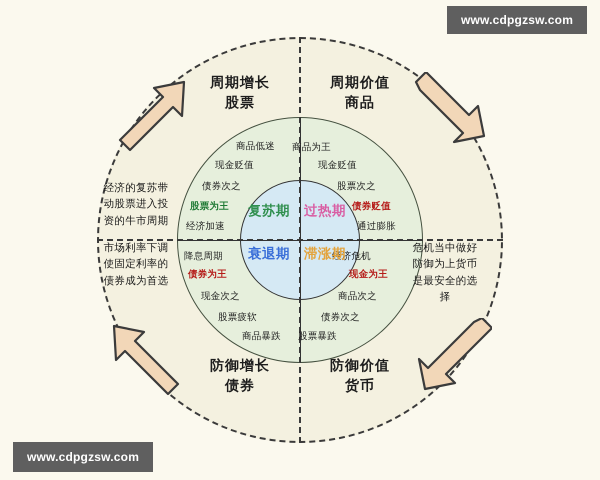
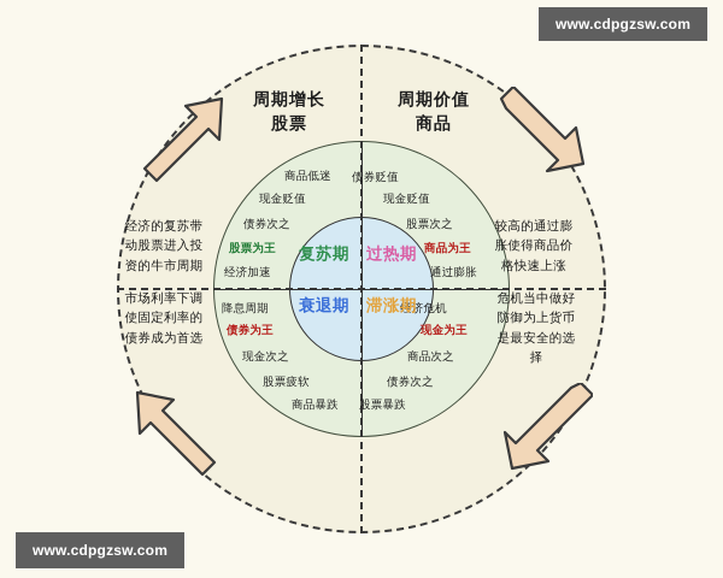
  周期增长
  股票
  周期价值
  商品
- 防御增长
- 债券
- 防御价值
- 货币
  经济的复苏带
  动股票进入投
  资的牛市周期
  市场利率下调
  使固定利率的
  债券成为首选
+ 较高的通过膨
+ 胀使得商品价
+ 格快速上涨
  危机当中做好
  防御为上货币
  是最安全的选
  择
  商品低迷
  现金贬值
  债券次之
  股票为王
  经济加速
- 商品为王
+ 债券贬值
  现金贬值
  股票次之
- 债券贬值
+ 商品为王
  通过膨胀
  降息周期
  债券为王
  现金次之
  股票疲软
  商品暴跌
  经济危机
  现金为王
  商品次之
  债券次之
  股票暴跌
  复苏期
  过热期
  衰退期
  滞涨期
  www.cdpgzsw.com
  www.cdpgzsw.com
